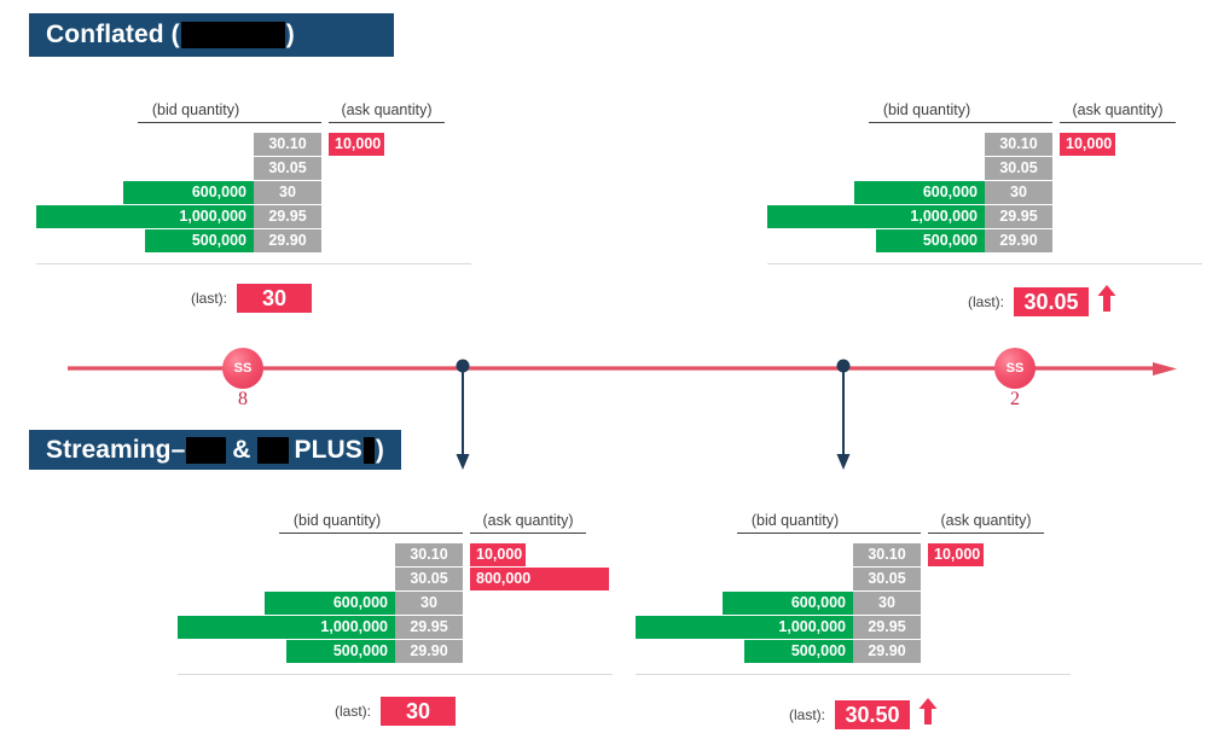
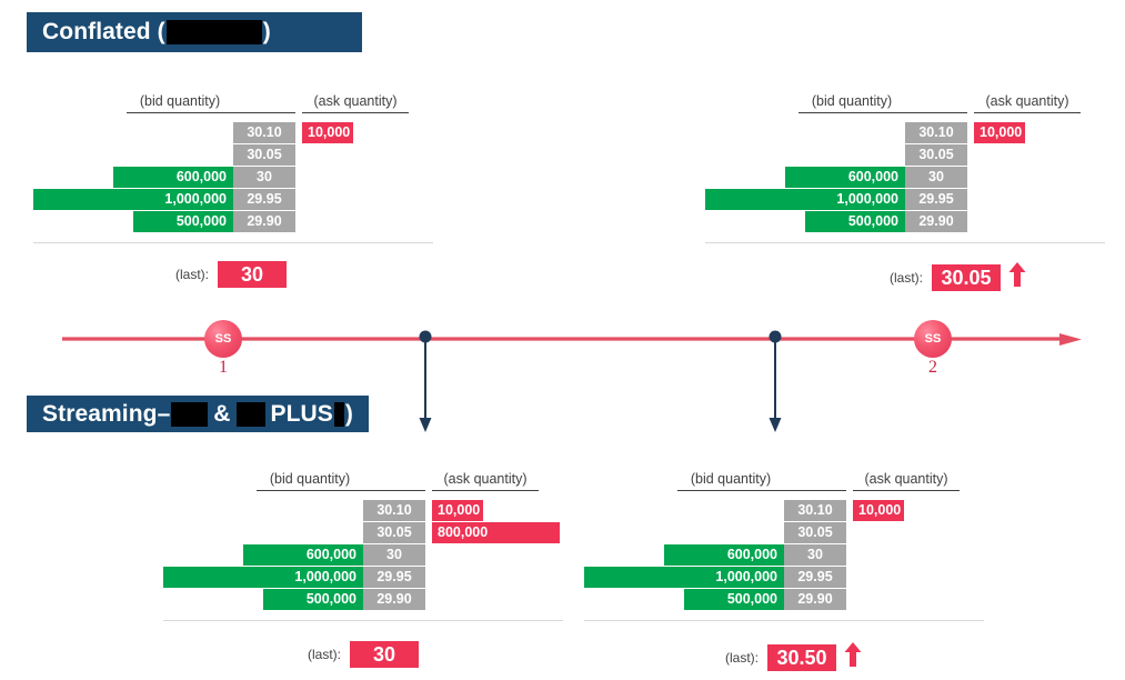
  Conflated (
  )
  Streaming–
  &
  PLUS
  )
  (bid quantity)
  (ask quantity)
  30.10
  10,000
  30.05
  600,000
  30
  1,000,000
  29.95
  500,000
  29.90
  (bid quantity)
  (ask quantity)
  30.10
  10,000
  30.05
  600,000
  30
  1,000,000
  29.95
  500,000
  29.90
  (bid quantity)
  (ask quantity)
  30.10
  10,000
  30.05
  800,000
  600,000
  30
  1,000,000
  29.95
  500,000
  29.90
  (bid quantity)
  (ask quantity)
  30.10
  10,000
  30.05
  600,000
  30
  1,000,000
  29.95
  500,000
  29.90
  (last):
  30
  (last):
  30.05
  (last):
  30
  (last):
  30.50
  SS
- 8
+ 1
  SS
  2
